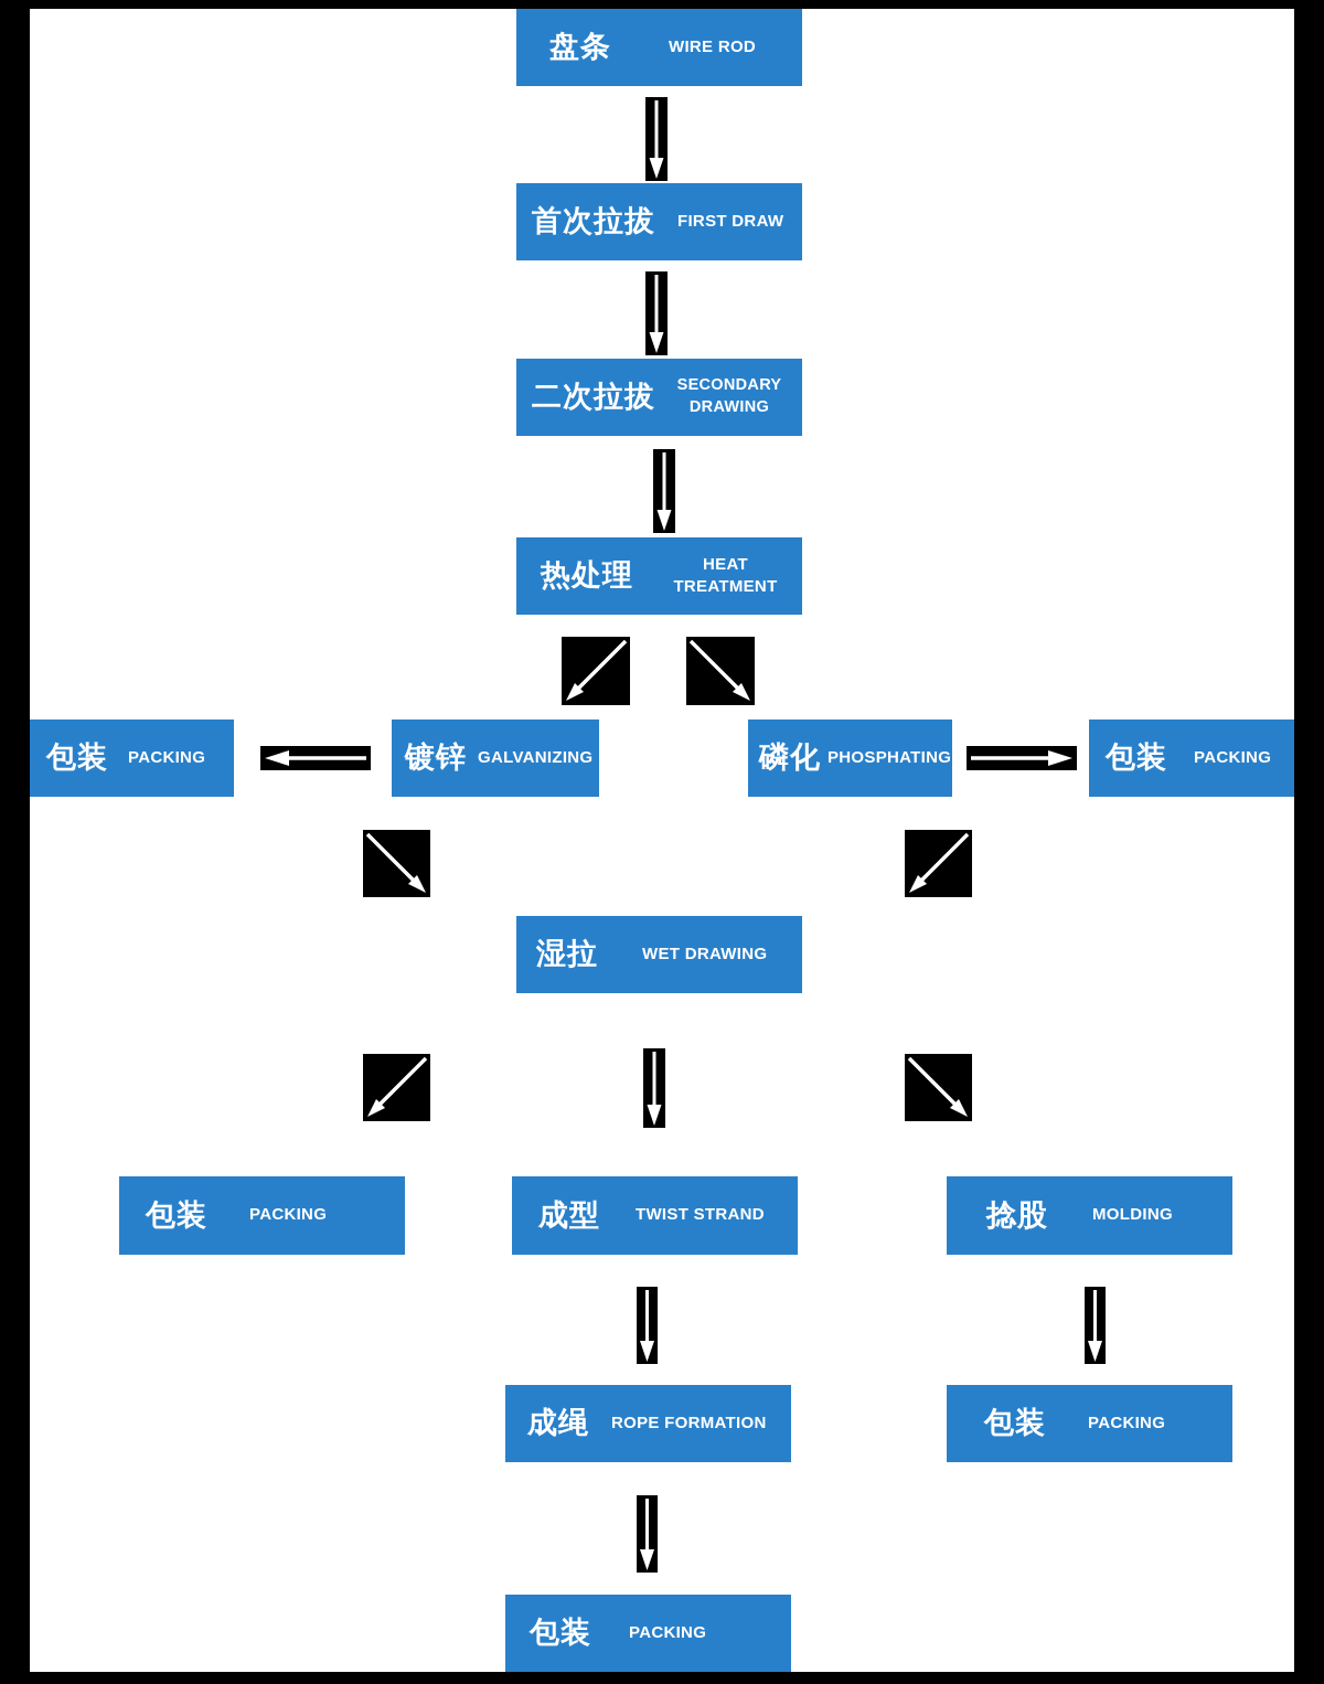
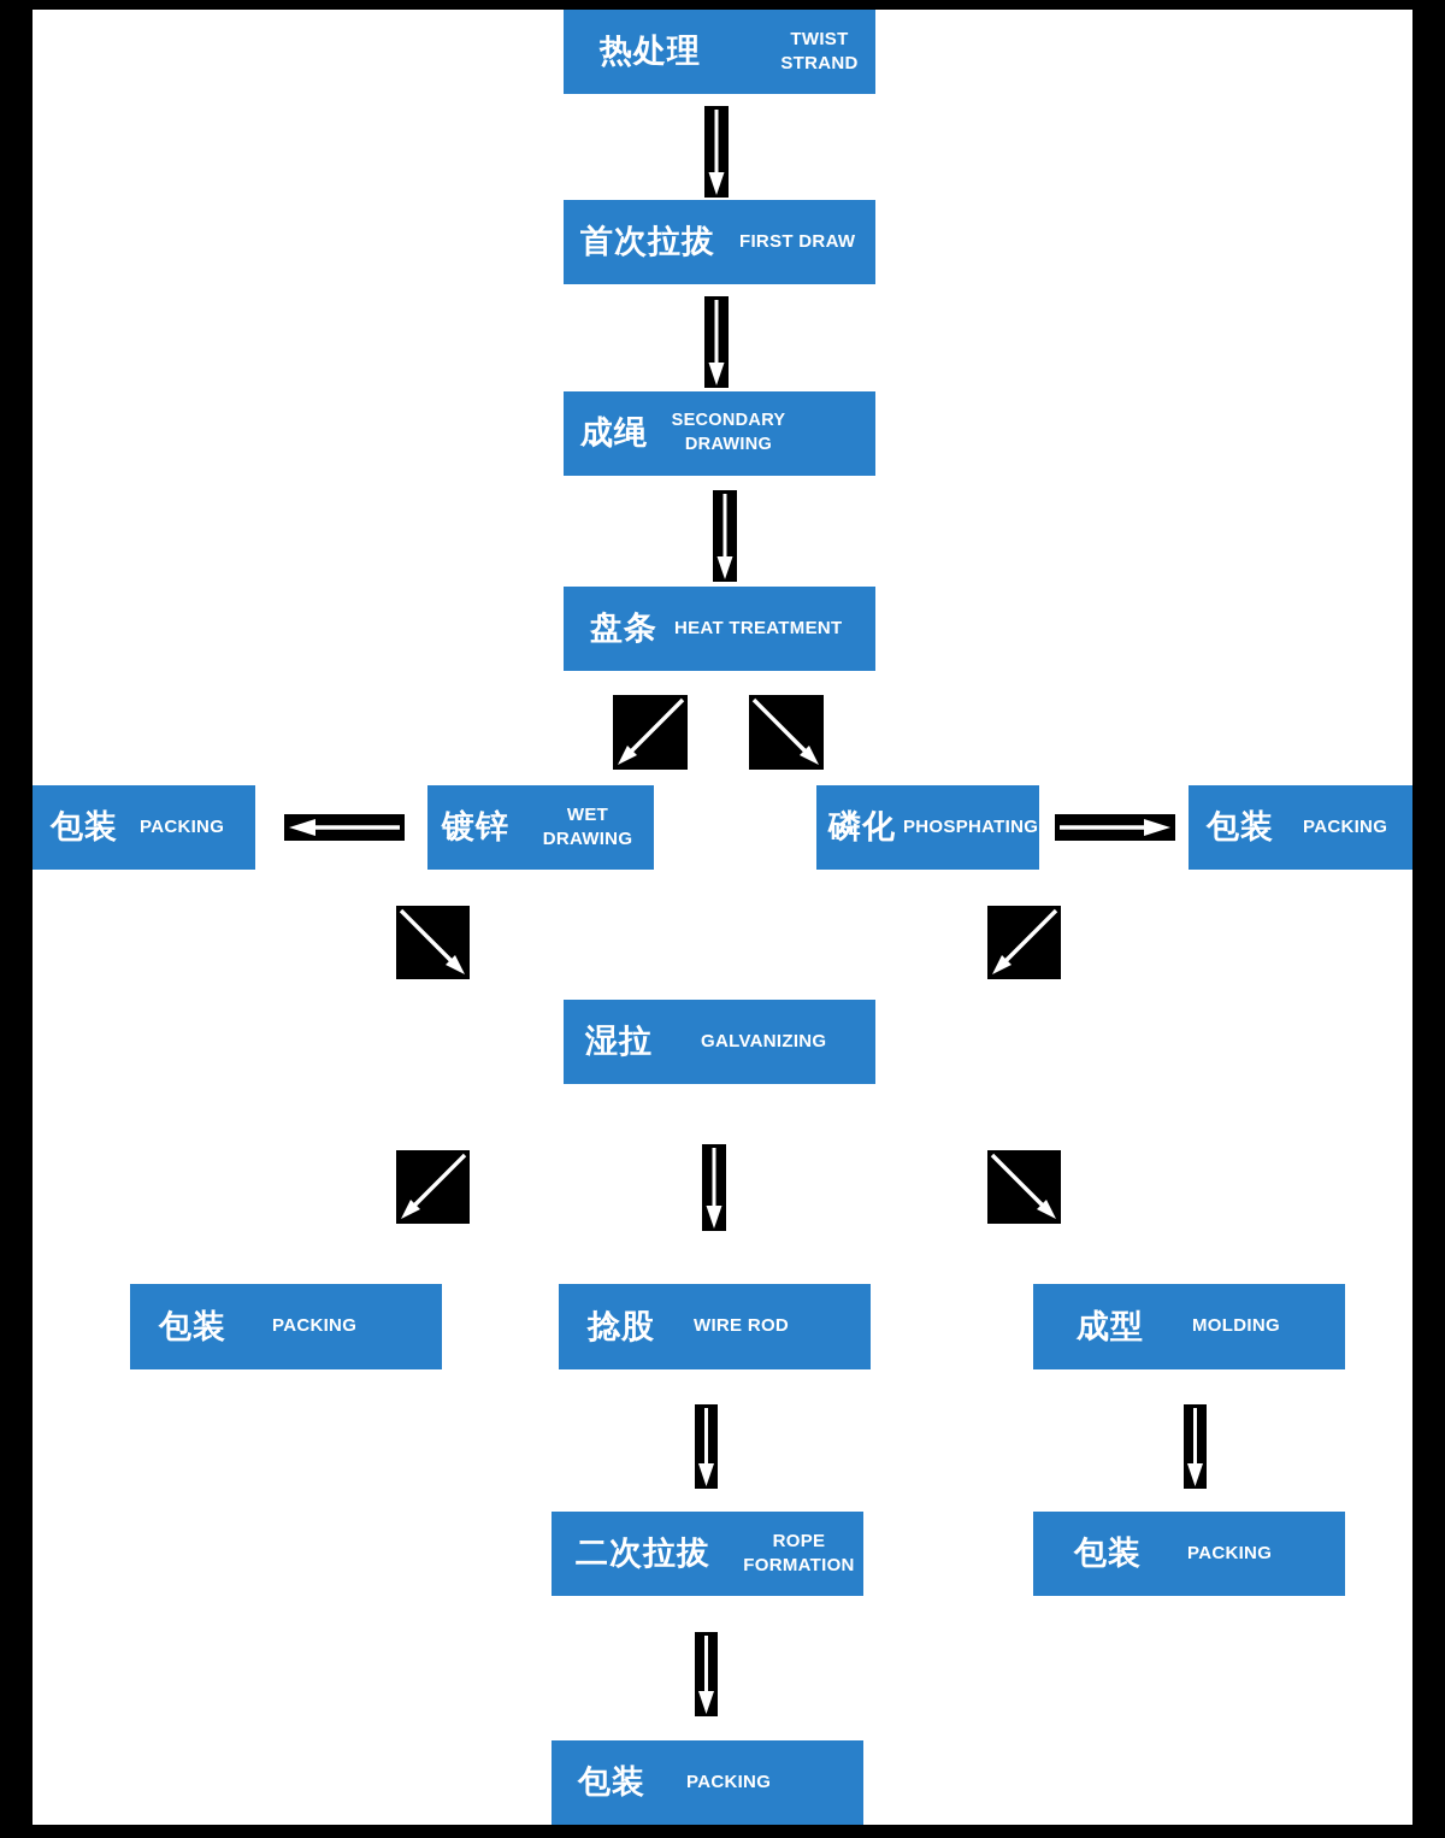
- 盘条
+ 热处理
- WIRE ROD
+ TWIST STRAND
  首次拉拔
  FIRST DRAW
- 二次拉拔
+ 成绳
  SECONDARY DRAWING
- 热处理
+ 盘条
  HEAT TREATMENT
  包装
  PACKING
  镀锌
- GALVANIZING
+ WET DRAWING
  磷化
  PHOSPHATING
  包装
  PACKING
  湿拉
- WET DRAWING
+ GALVANIZING
  包装
  PACKING
- 成型
+ 捻股
- TWIST STRAND
+ WIRE ROD
- 捻股
+ 成型
  MOLDING
- 成绳
+ 二次拉拔
  ROPE FORMATION
  包装
  PACKING
  包装
  PACKING
